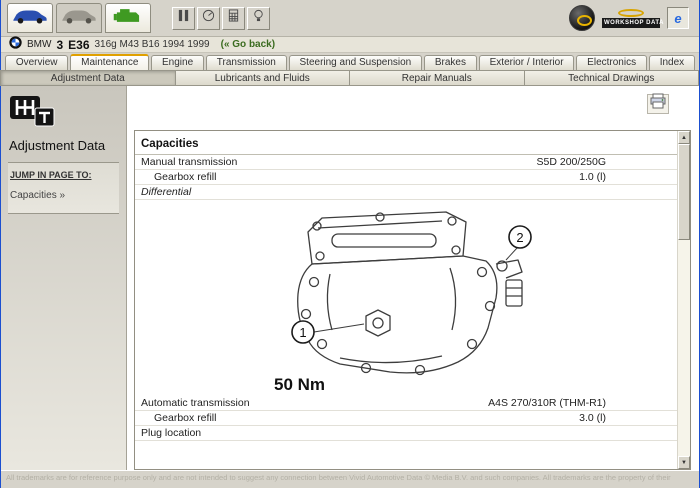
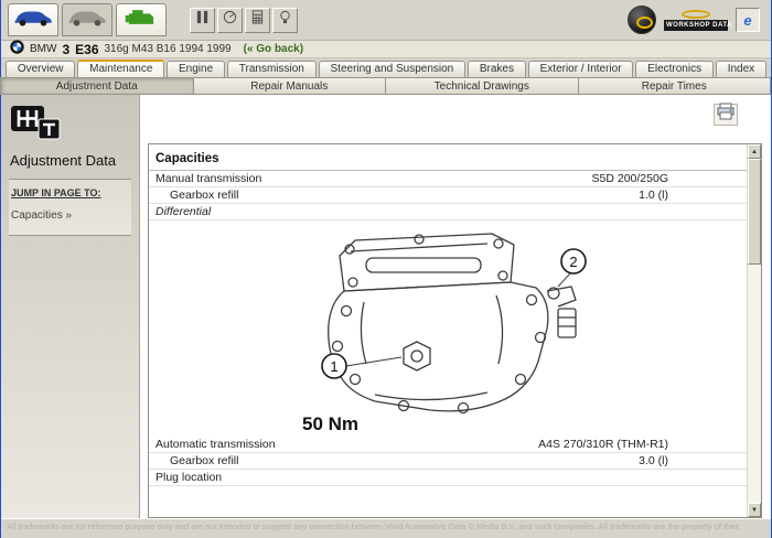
  e
  BMW
  3
  E36
  316g M43 B16 1994 1999
  (« Go back)
  Overview
  Maintenance
  Engine
  Transmission
  Steering and Suspension
  Brakes
  Exterior / Interior
  Electronics
  Index
  Adjustment Data
- Lubricants and Fluids
  Repair Manuals
  Technical Drawings
+ Repair Times
  Adjustment Data
  JUMP IN PAGE TO:
  Capacities »
  Capacities
  Manual transmission
  S5D 200/250G
  Gearbox refill
  1.0 (l)
  Differential
  1
  2
  50 Nm
  Automatic transmission
  A4S 270/310R (THM-R1)
  Gearbox refill
  3.0 (l)
  Plug location
  All trademarks are for reference purpose only and are not intended to suggest any connection between Vivid Automotive Data © Media B.V. and such companies. All trademarks are the property of their
